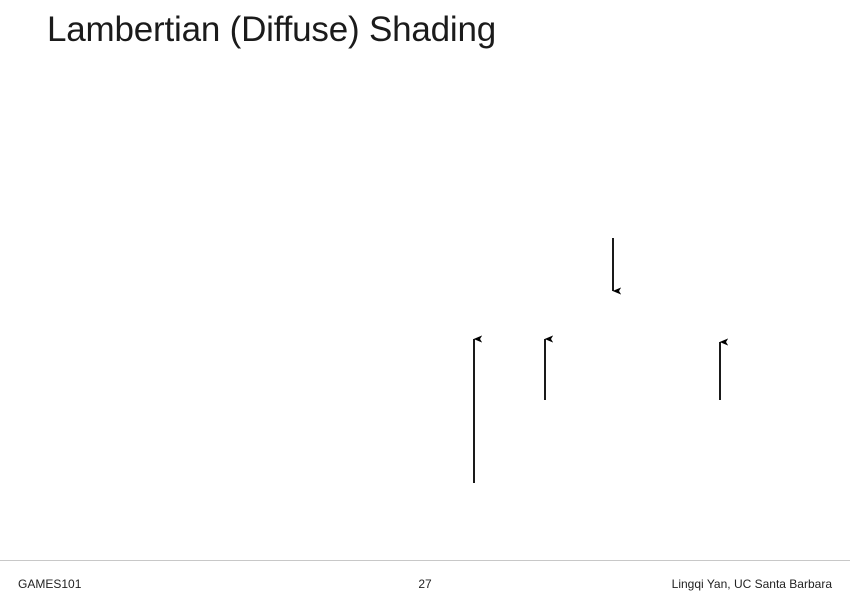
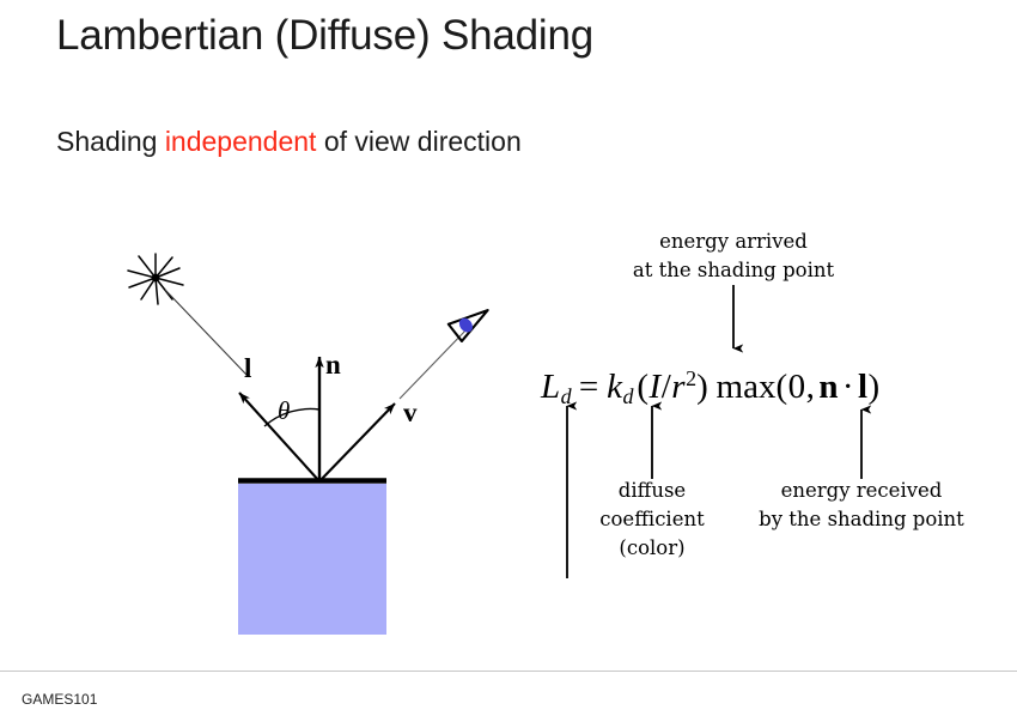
  Lambertian (Diffuse) Shading
+ Shading independent of view direction
+ l
+ n
+ v
+ θ
+ Ld = kd (I/r2) max(0, n · l)
+ energy arrived
+ at the shading point
+ diffuse
+ coefficient
+ (color)
+ energy received
+ by the shading point
  GAMES101
- 27
- Lingqi Yan, UC Santa Barbara
